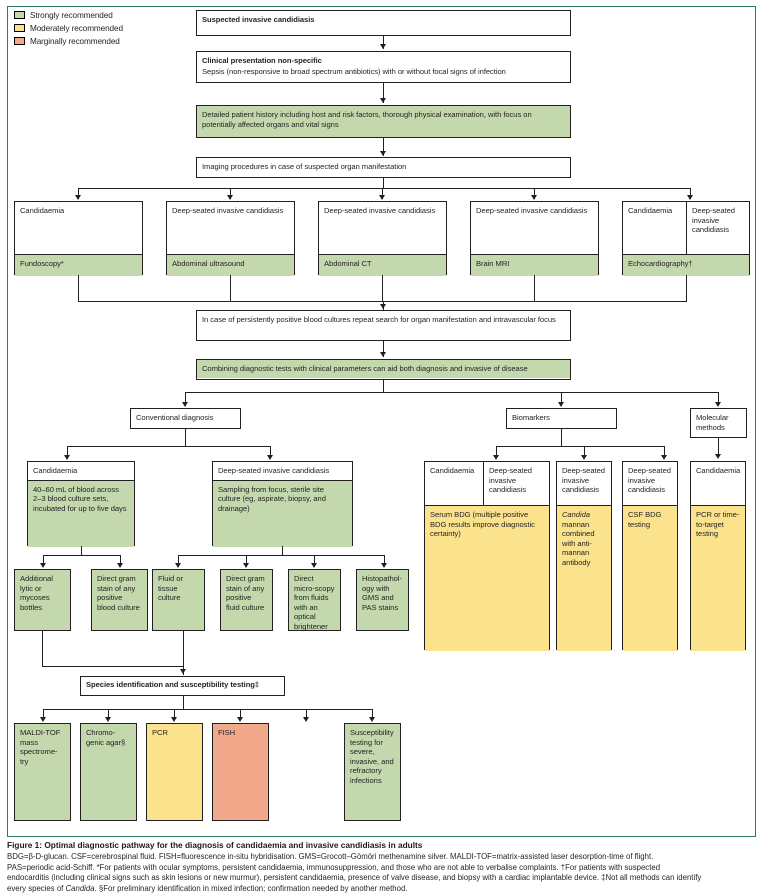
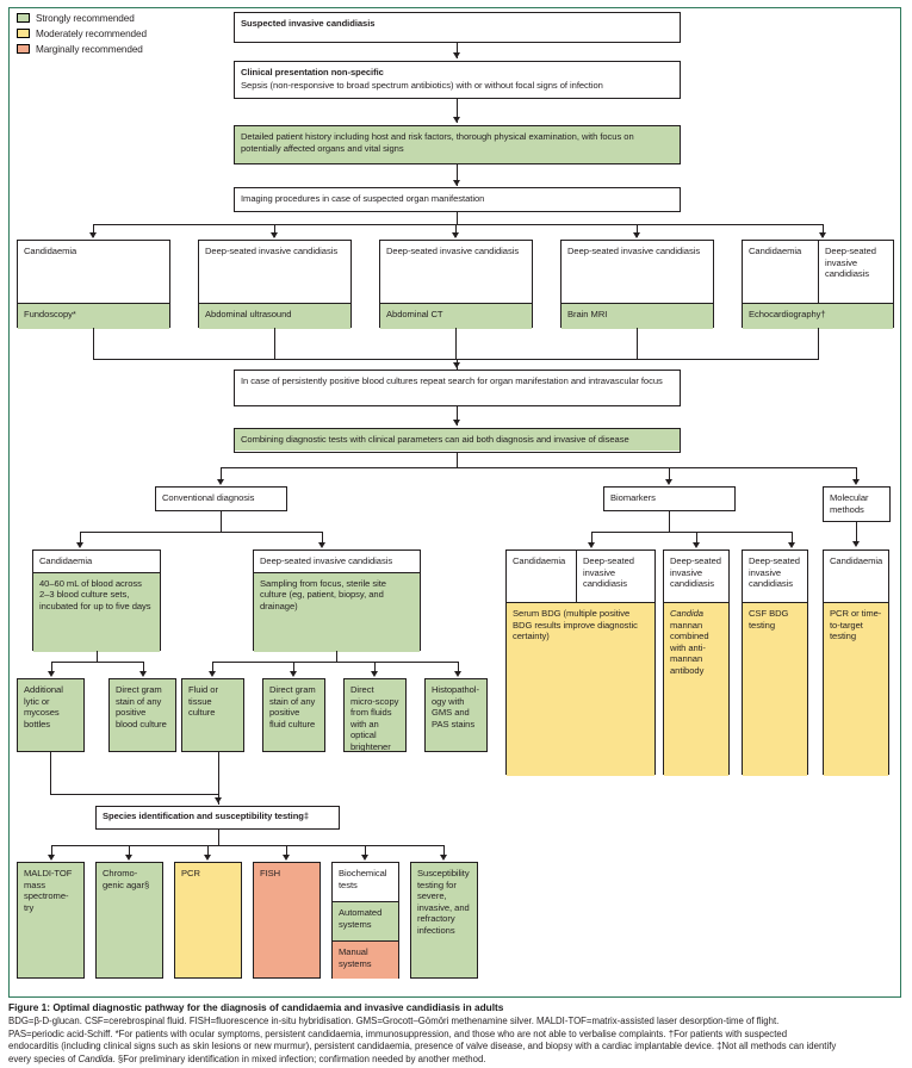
  Strongly recommended
  Moderately recommended
  Marginally recommended
  Suspected invasive candidiasis
  Clinical presentation non-specific
  Sepsis (non-responsive to broad spectrum antibiotics) with or without focal signs of infection
  Detailed patient history including host and risk factors, thorough physical examination, with focus on potentially affected organs and vital signs
  Imaging procedures in case of suspected organ manifestation
  Candidaemia
  Fundoscopy*
  Deep-seated invasive candidiasis
  Abdominal ultrasound
  Deep-seated invasive candidiasis
  Abdominal CT
  Deep-seated invasive candidiasis
  Brain MRI
  Candidaemia
  Deep-seated invasive candidiasis
  Echocardiography†
  In case of persistently positive blood cultures repeat search for organ manifestation and intravascular focus
  Combining diagnostic tests with clinical parameters can aid both diagnosis and invasive of disease
  Conventional diagnosis
  Biomarkers
  Molecular methods
  Candidaemia
  40–60 mL of blood across 2–3 blood culture sets, incubated for up to five days
  Deep-seated invasive candidiasis
- Sampling from focus, sterile site culture (eg, aspirate, biopsy, and drainage)
+ Sampling from focus, sterile site culture (eg, patient, biopsy, and drainage)
  Additional lytic or mycoses bottles
  Direct gram stain of any positive blood culture
  Fluid or tissue culture
  Direct gram stain of any positive fluid culture
  Direct micro-scopy from fluids with an optical brightener
  Histopathol-ogy with GMS and PAS stains
  Candidaemia
  Deep-seated invasive candidiasis
  Serum BDG (multiple positive BDG results improve diagnostic certainty)
  Deep-seated invasive candidiasis
  Candida mannan combined with anti-mannan antibody
  Deep-seated invasive candidiasis
  CSF BDG testing
  Candidaemia
  PCR or time-to-target testing
  Species identification and susceptibility testing‡
  MALDI-TOF mass spectrome-try
  Chromo-genic agar§
  PCR
  FISH
+ Biochemical tests
+ Automated systems
+ Manual systems
  Susceptibility testing for severe, invasive, and refractory infections
  Figure 1: Optimal diagnostic pathway for the diagnosis of candidaemia and invasive candidiasis in adults
  BDG=β-D-glucan. CSF=cerebrospinal fluid. FISH=fluorescence in-situ hybridisation. GMS=Grocott–Gömöri methenamine silver. MALDI-TOF=matrix-assisted laser desorption-time of flight.
  PAS=periodic acid-Schiff. *For patients with ocular symptoms, persistent candidaemia, immunosuppression, and those who are not able to verbalise complaints. †For patients with suspected
  endocarditis (including clinical signs such as skin lesions or new murmur), persistent candidaemia, presence of valve disease, and biopsy with a cardiac implantable device. ‡Not all methods can identify
  every species of Candida. §For preliminary identification in mixed infection; confirmation needed by another method.
